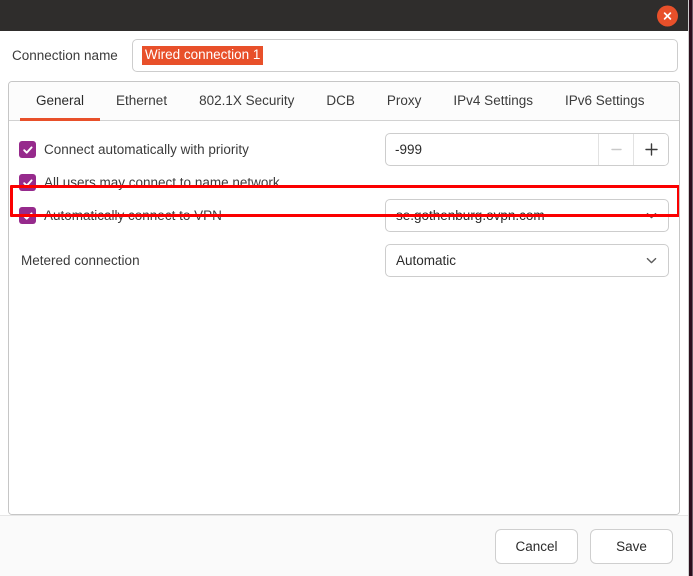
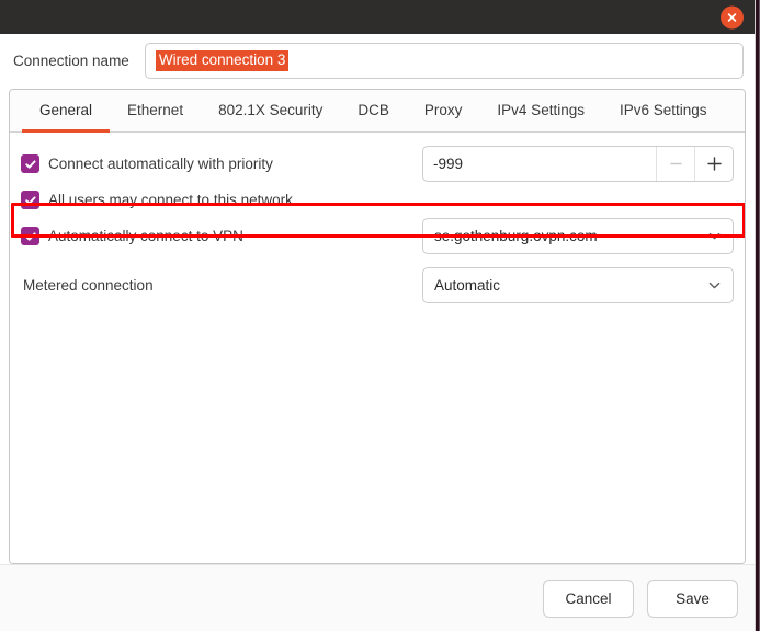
  Connection name
- Wired connection 1
+ Wired connection 3
  General
  Ethernet
  802.1X Security
  DCB
  Proxy
  IPv4 Settings
  IPv6 Settings
  Connect automatically with priority
  -999
- All users may connect to name network
+ All users may connect to this network
  Automatically connect to VPN
  se.gothenburg.ovpn.com
  Metered connection
  Automatic
  Cancel
  Save
